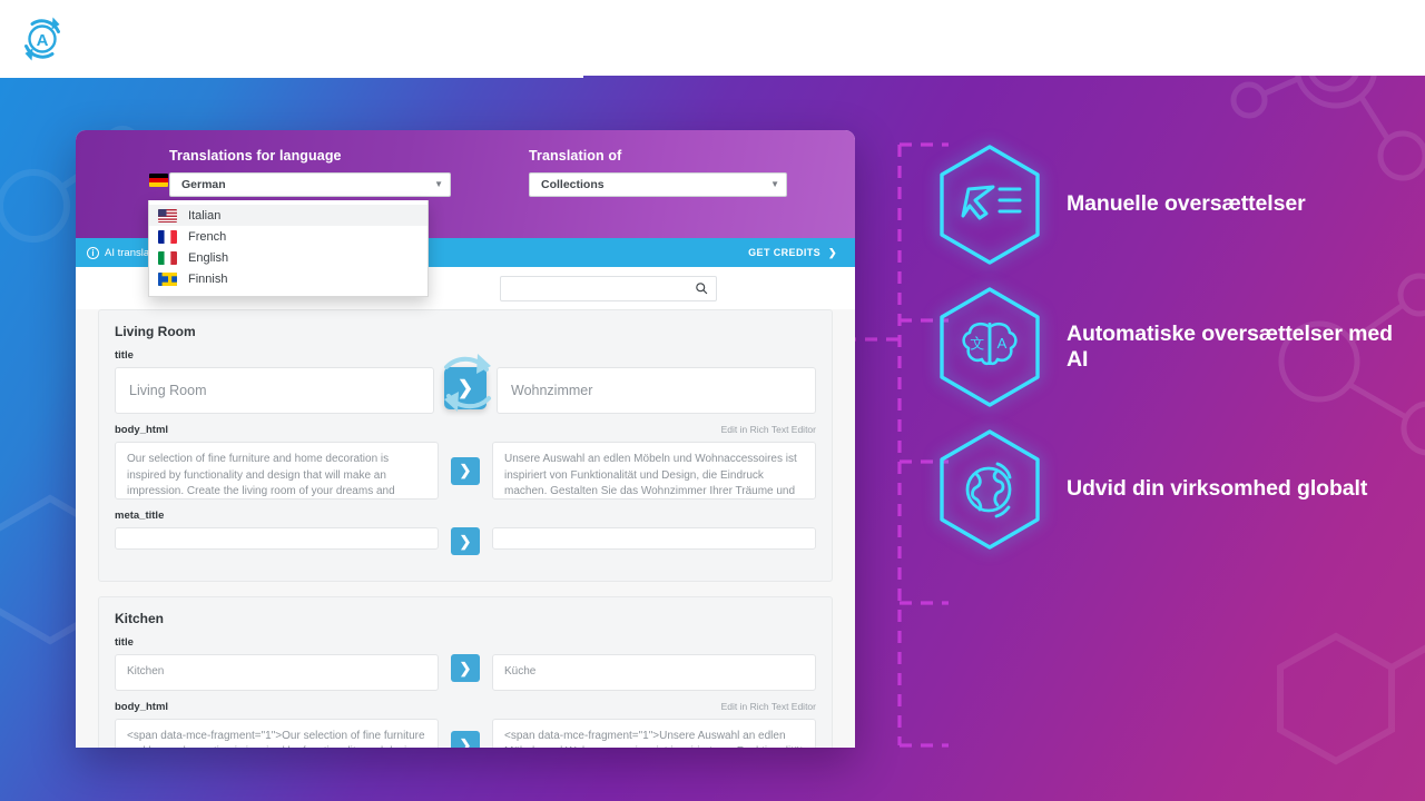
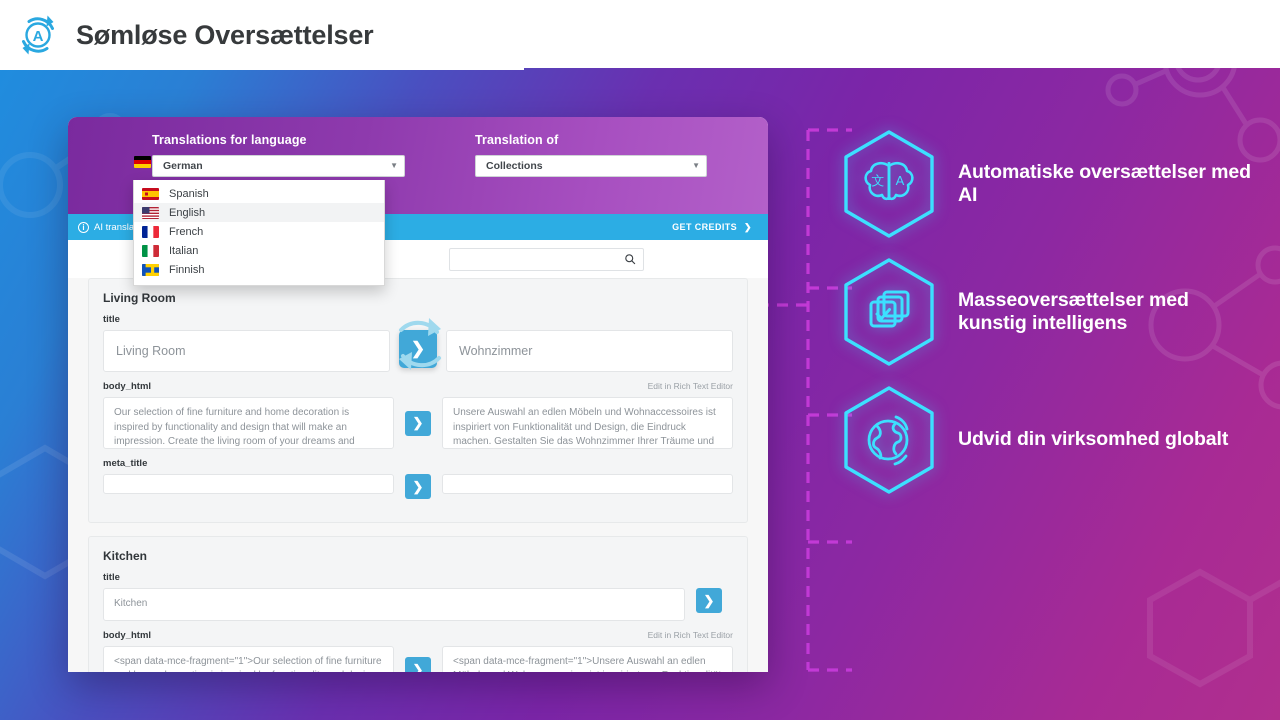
  A
+ Sømløse Oversættelser
  Translations for language
  German
  ▼
  Translation of
  Collections
  ▼
  i
  GET CREDITS
  ❯
  Living Room
  title
  Living Room
  ❯
  Wohnzimmer
  body_html
  Edit in Rich Text Editor
  Our selection of fine furniture and home decoration is inspired by functionality and design that will make an impression. Create the living room of your dreams and
  ❯
  Unsere Auswahl an edlen Möbeln und Wohnaccessoires ist inspiriert von Funktionalität und Design, die Eindruck machen. Gestalten Sie das Wohnzimmer Ihrer Träume und
  meta_title
  ❯
  Kitchen
  title
  Kitchen
  ❯
- Küche
  body_html
  Edit in Rich Text Editor
  ❯
+ Spanish
- Italian
+ English
  French
- English
+ Italian
  Finnish
- Manuelle oversættelser
  文
  A
  Automatiske oversættelser med AI
+ Masseoversættelser med kunstig intelligens
  Udvid din virksomhed globalt
